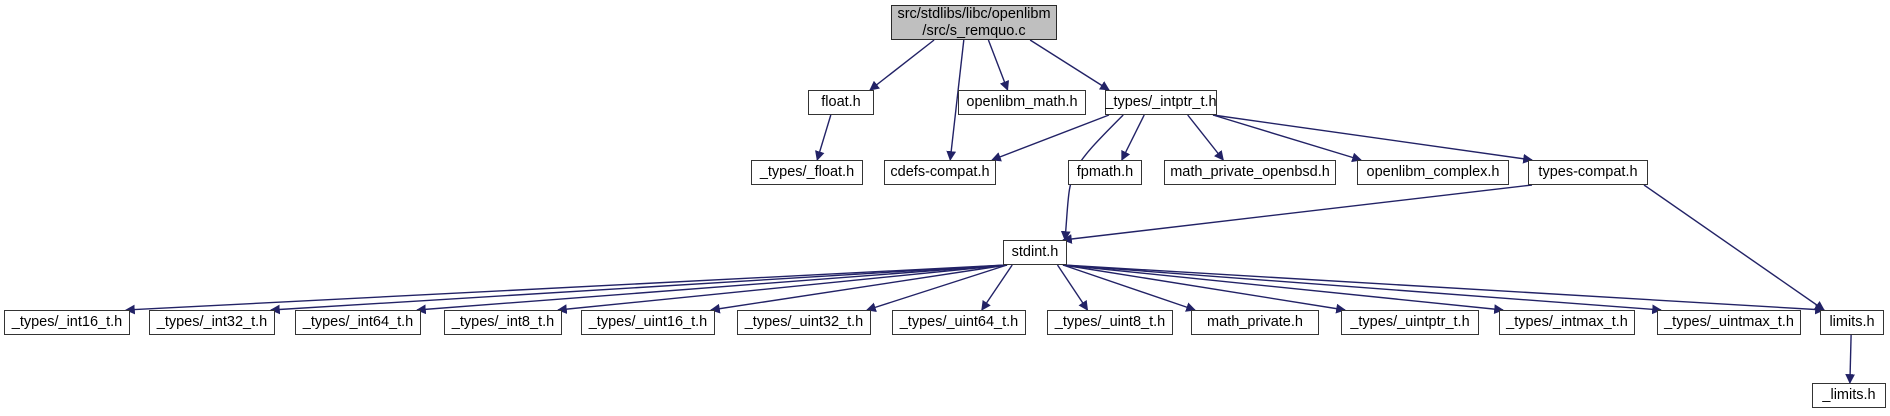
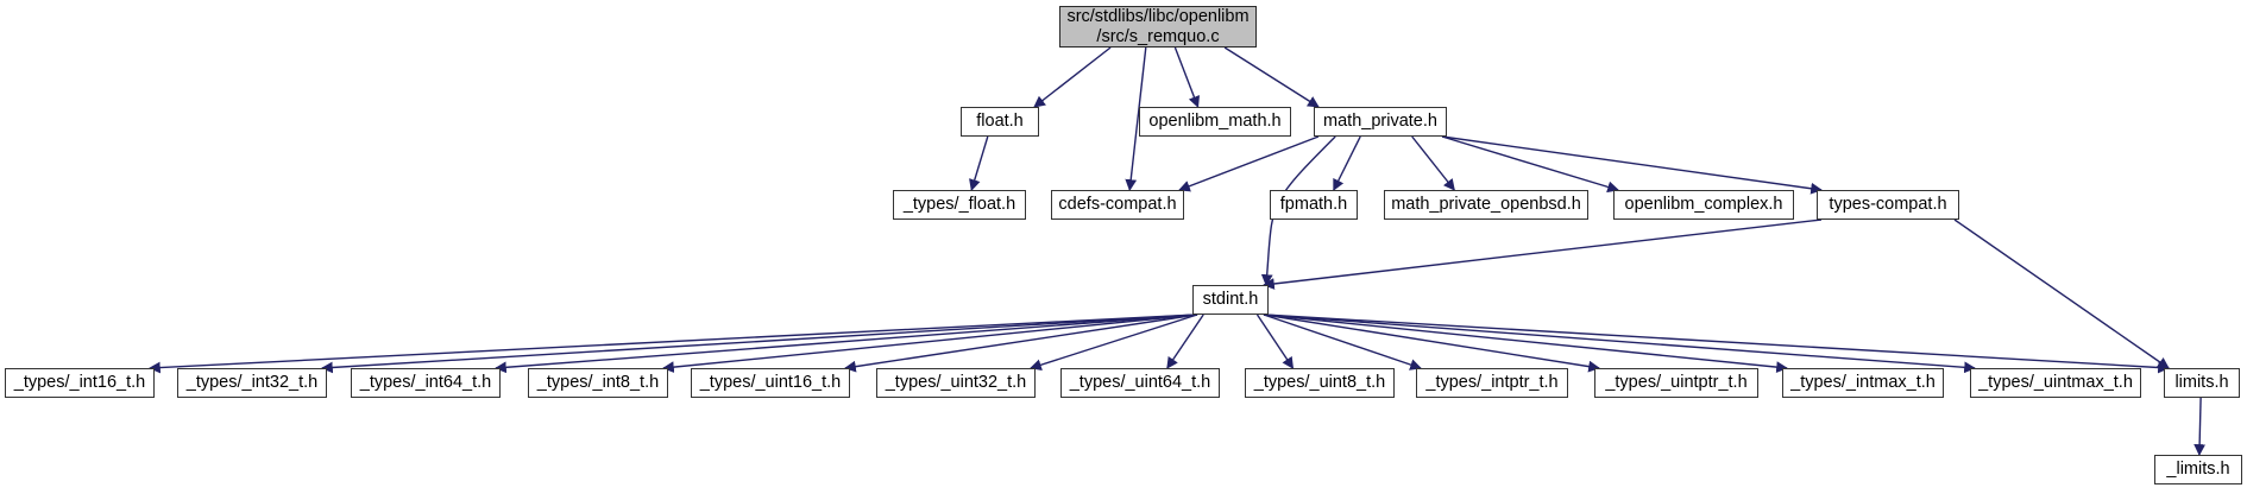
  src/stdlibs/libc/openlibm
  /src/s_remquo.c
  float.h
  openlibm_math.h
- _types/_intptr_t.h
+ math_private.h
  _types/_float.h
  cdefs-compat.h
  fpmath.h
  math_private_openbsd.h
  openlibm_complex.h
  types-compat.h
  stdint.h
  _types/_int16_t.h
  _types/_int32_t.h
  _types/_int64_t.h
  _types/_int8_t.h
  _types/_uint16_t.h
  _types/_uint32_t.h
  _types/_uint64_t.h
  _types/_uint8_t.h
- math_private.h
+ _types/_intptr_t.h
  _types/_uintptr_t.h
  _types/_intmax_t.h
  _types/_uintmax_t.h
  limits.h
  _limits.h
